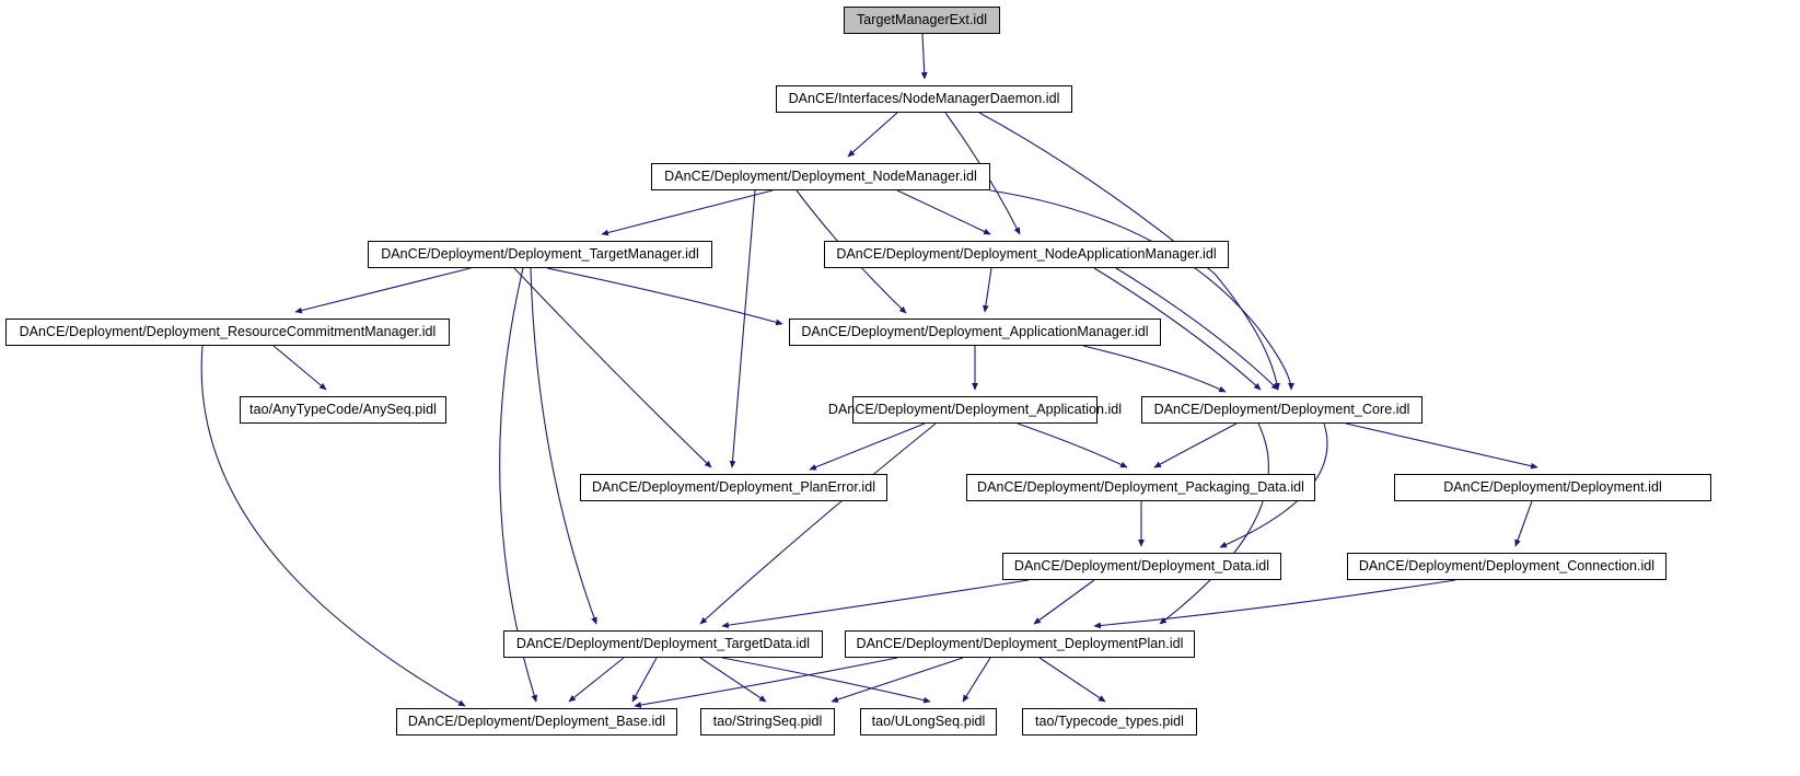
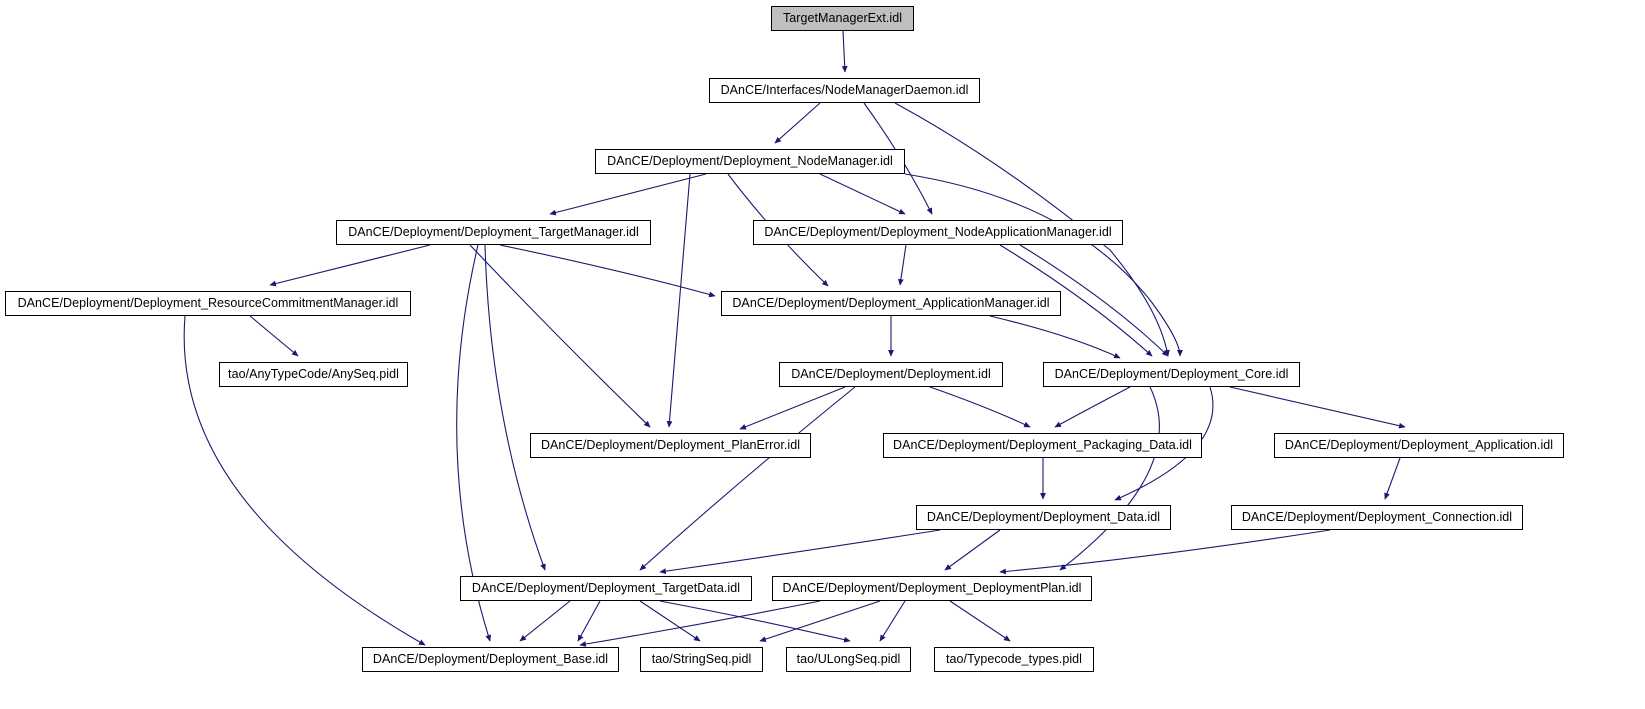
  TargetManagerExt.idl
  DAnCE/Interfaces/NodeManagerDaemon.idl
  DAnCE/Deployment/Deployment_NodeManager.idl
  DAnCE/Deployment/Deployment_TargetManager.idl
  DAnCE/Deployment/Deployment_NodeApplicationManager.idl
  DAnCE/Deployment/Deployment_ResourceCommitmentManager.idl
  DAnCE/Deployment/Deployment_ApplicationManager.idl
  tao/AnyTypeCode/AnySeq.pidl
- DAnCE/Deployment/Deployment_Application.idl
+ DAnCE/Deployment/Deployment.idl
  DAnCE/Deployment/Deployment_Core.idl
  DAnCE/Deployment/Deployment_PlanError.idl
  DAnCE/Deployment/Deployment_Packaging_Data.idl
- DAnCE/Deployment/Deployment.idl
+ DAnCE/Deployment/Deployment_Application.idl
  DAnCE/Deployment/Deployment_Data.idl
  DAnCE/Deployment/Deployment_Connection.idl
  DAnCE/Deployment/Deployment_TargetData.idl
  DAnCE/Deployment/Deployment_DeploymentPlan.idl
  DAnCE/Deployment/Deployment_Base.idl
  tao/StringSeq.pidl
  tao/ULongSeq.pidl
  tao/Typecode_types.pidl
